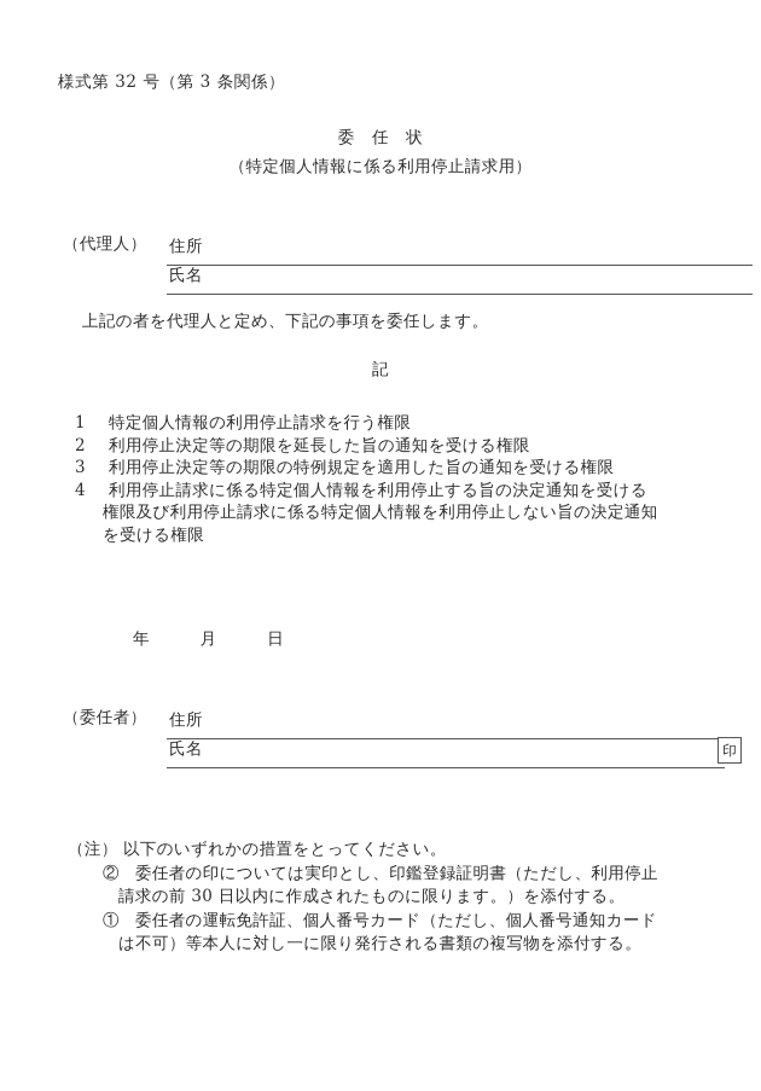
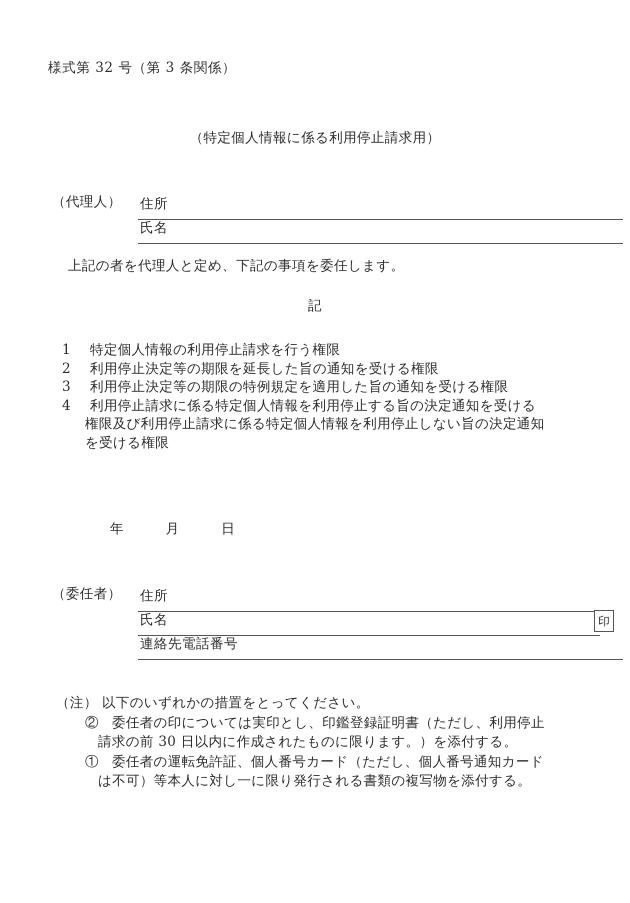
  様式第 32 号（第 3 条関係）
- 委 任 状
  （特定個人情報に係る利用停止請求用）
  （代理人）
  住所
  氏名
  上記の者を代理人と定め、下記の事項を委任します。
  記
  1
  特定個人情報の利用停止請求を行う権限
  2
  利用停止決定等の期限を延長した旨の通知を受ける権限
  3
  利用停止決定等の期限の特例規定を適用した旨の通知を受ける権限
  4
  利用停止請求に係る特定個人情報を利用停止する旨の決定通知を受ける
  権限及び利用停止請求に係る特定個人情報を利用停止しない旨の決定通知
  を受ける権限
  年 月 日
  （委任者）
  住所
  氏名
  印
+ 連絡先電話番号
  （注） 以下のいずれかの措置をとってください。
  ②
  委任者の印については実印とし、印鑑登録証明書（ただし、利用停止
  請求の前 30 日以内に作成されたものに限ります。）を添付する。
  ①
  委任者の運転免許証、個人番号カード（ただし、個人番号通知カード
  は不可）等本人に対し一に限り発行される書類の複写物を添付する。
